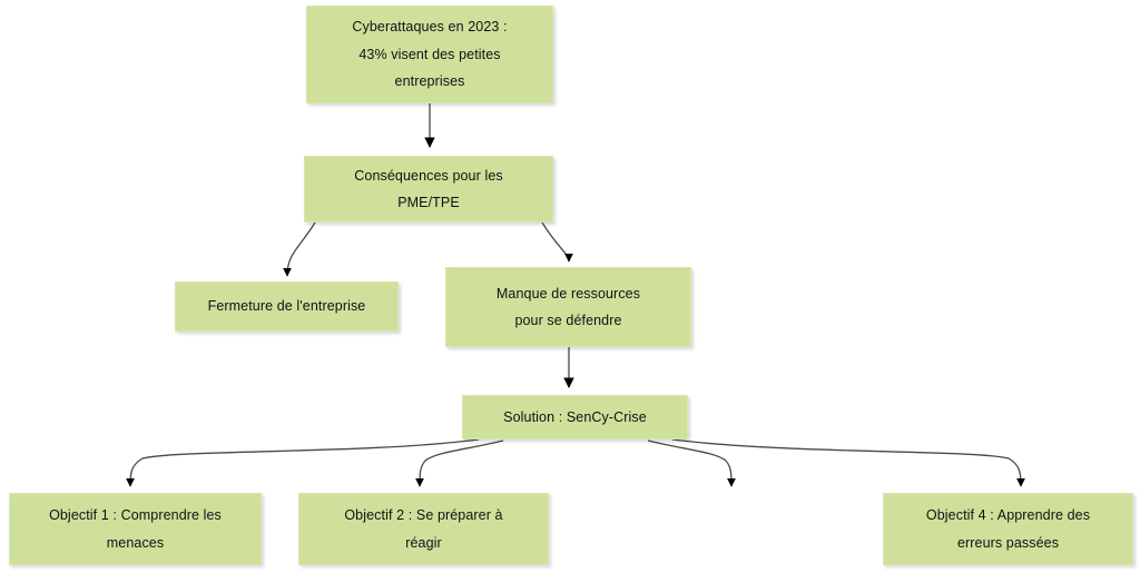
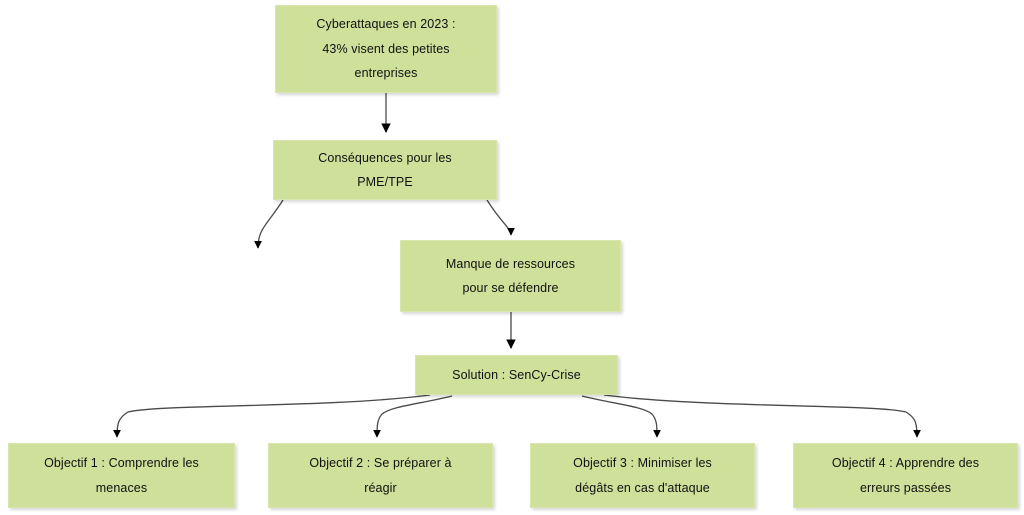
  Cyberattaques en 2023 :
  43% visent des petites
  entreprises
  Conséquences pour les
  PME/TPE
- Fermeture de l'entreprise
  Manque de ressources
  pour se défendre
  Solution : SenCy-Crise
  Objectif 1 : Comprendre les
  menaces
  Objectif 2 : Se préparer à
  réagir
+ Objectif 3 : Minimiser les
+ dégâts en cas d'attaque
  Objectif 4 : Apprendre des
  erreurs passées
